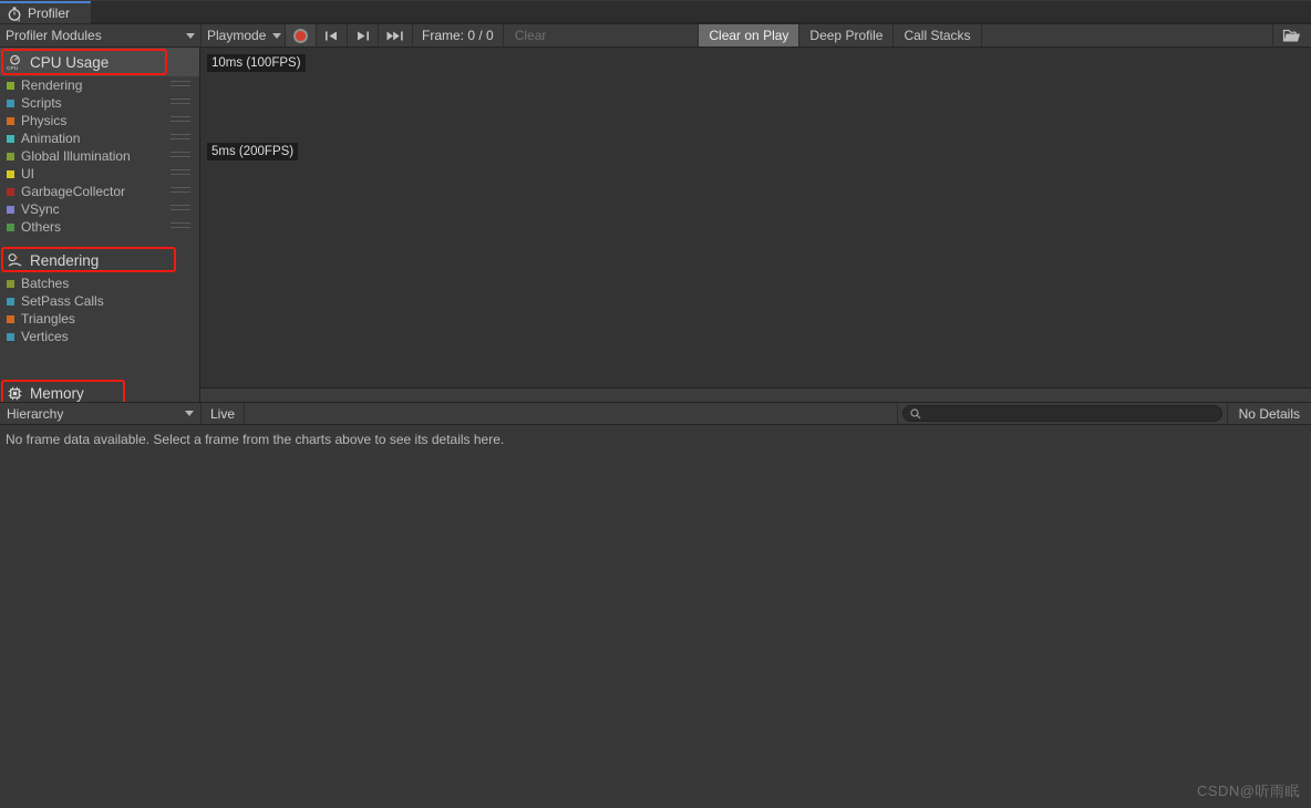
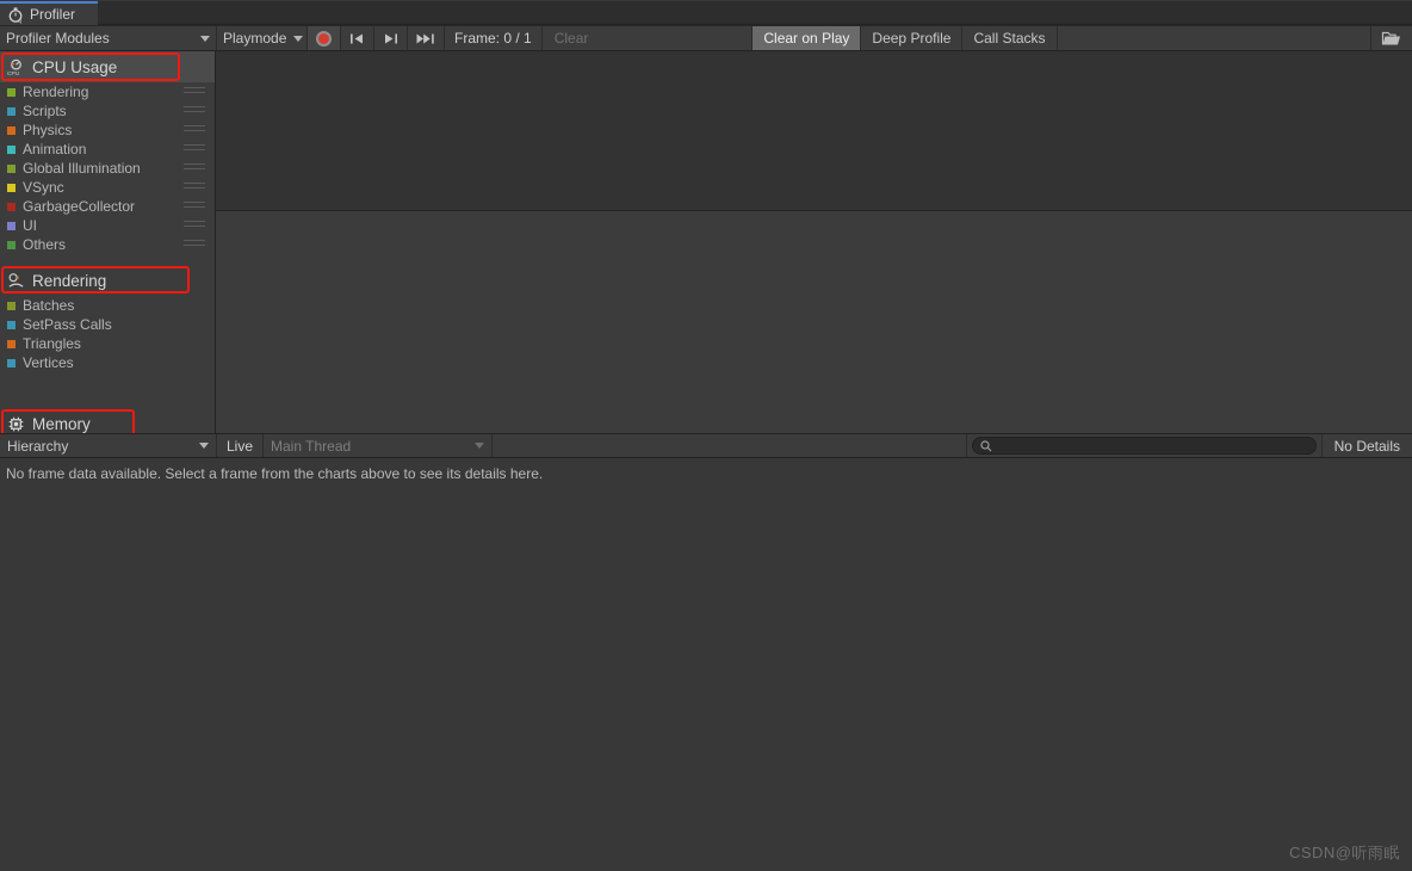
  Profiler
  Profiler Modules
  Playmode
- Frame: 0 / 0
+ Frame: 0 / 1
  Clear
  Clear on Play
  Deep Profile
  Call Stacks
  CPU Usage
  Rendering
  Scripts
  Physics
  Animation
  Global Illumination
- UI
+ VSync
  GarbageCollector
- VSync
+ UI
  Others
  Rendering
  Batches
  SetPass Calls
  Triangles
  Vertices
  Memory
- 10ms (100FPS)
- 5ms (200FPS)
  Hierarchy
  Live
+ Main Thread
  No Details
  No frame data available. Select a frame from the charts above to see its details here.
  CSDN@听雨眠
